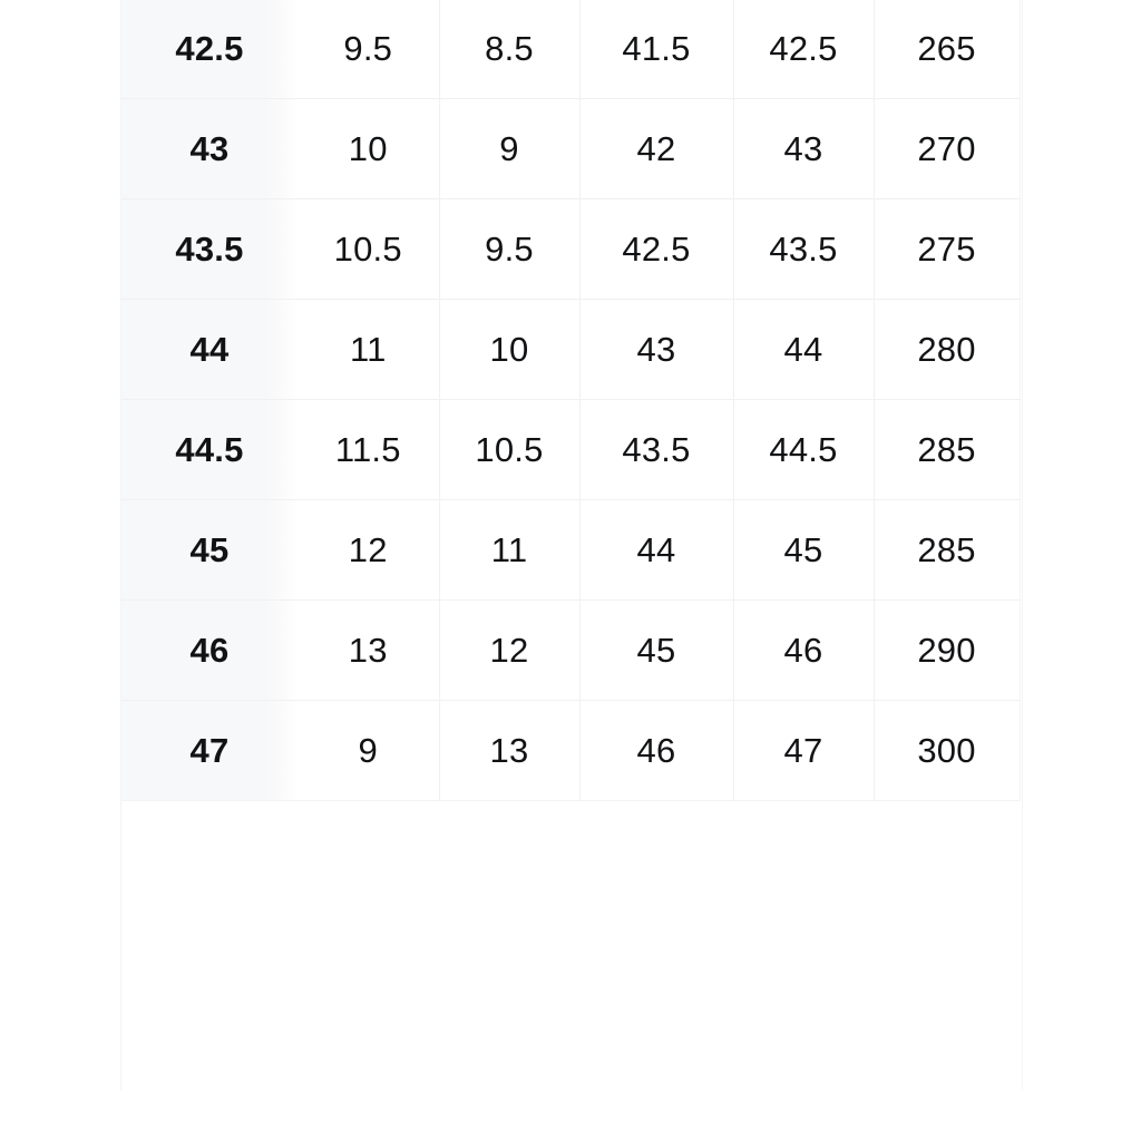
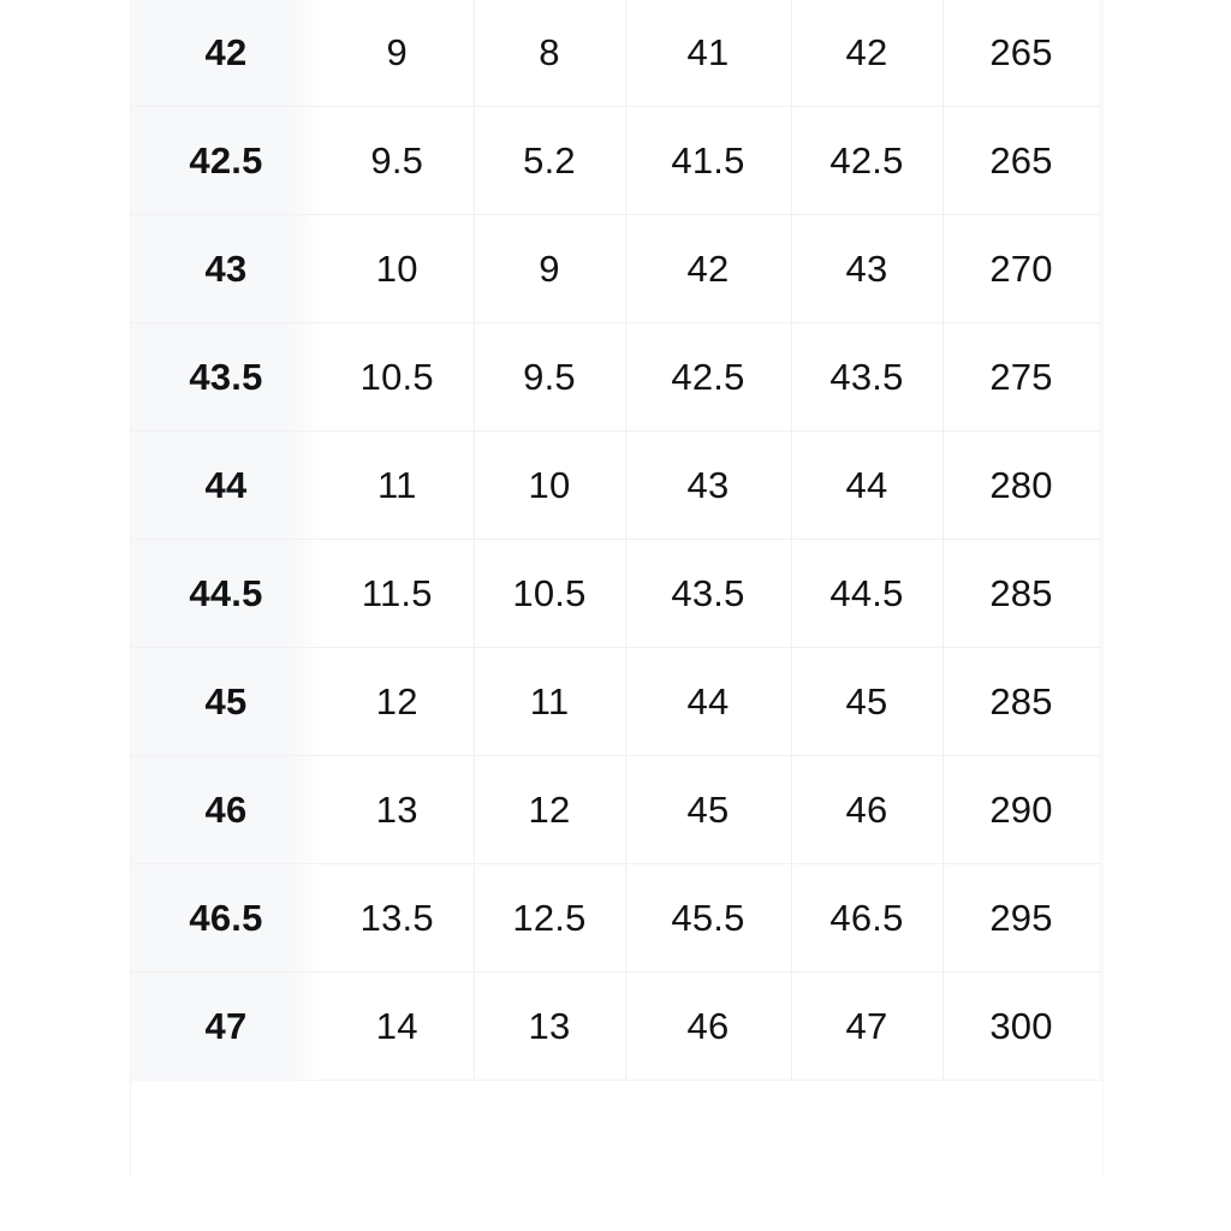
+ 42	9	8	41	42	265
- 42.5	9.5	8.5	41.5	42.5	265
+ 42.5	9.5	5.2	41.5	42.5	265
  43	10	9	42	43	270
  43.5	10.5	9.5	42.5	43.5	275
  44	11	10	43	44	280
  44.5	11.5	10.5	43.5	44.5	285
  45	12	11	44	45	285
  46	13	12	45	46	290
+ 46.5	13.5	12.5	45.5	46.5	295
- 47	9	13	46	47	300
+ 47	14	13	46	47	300
